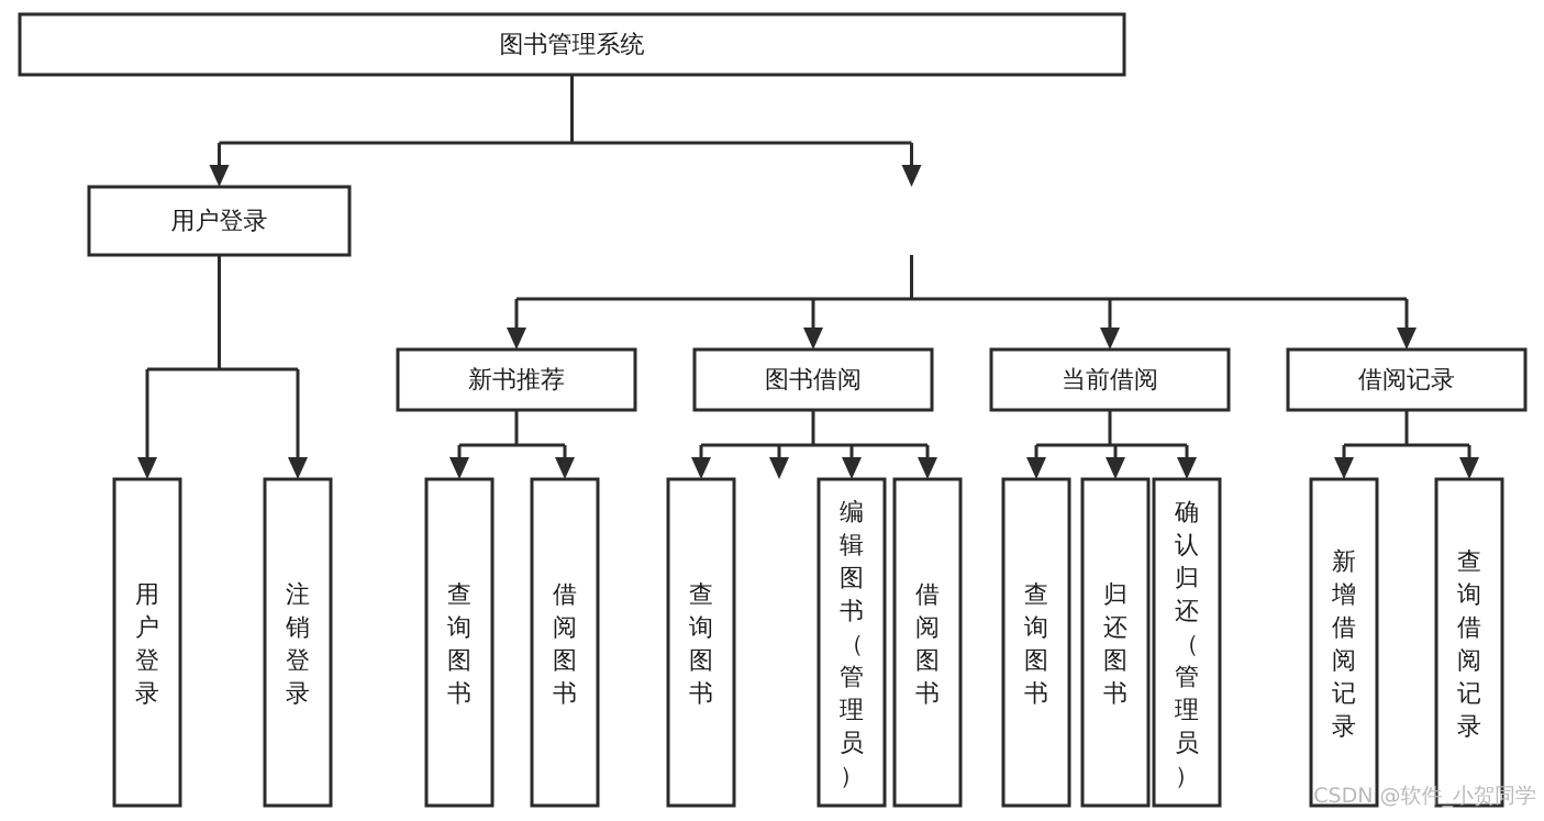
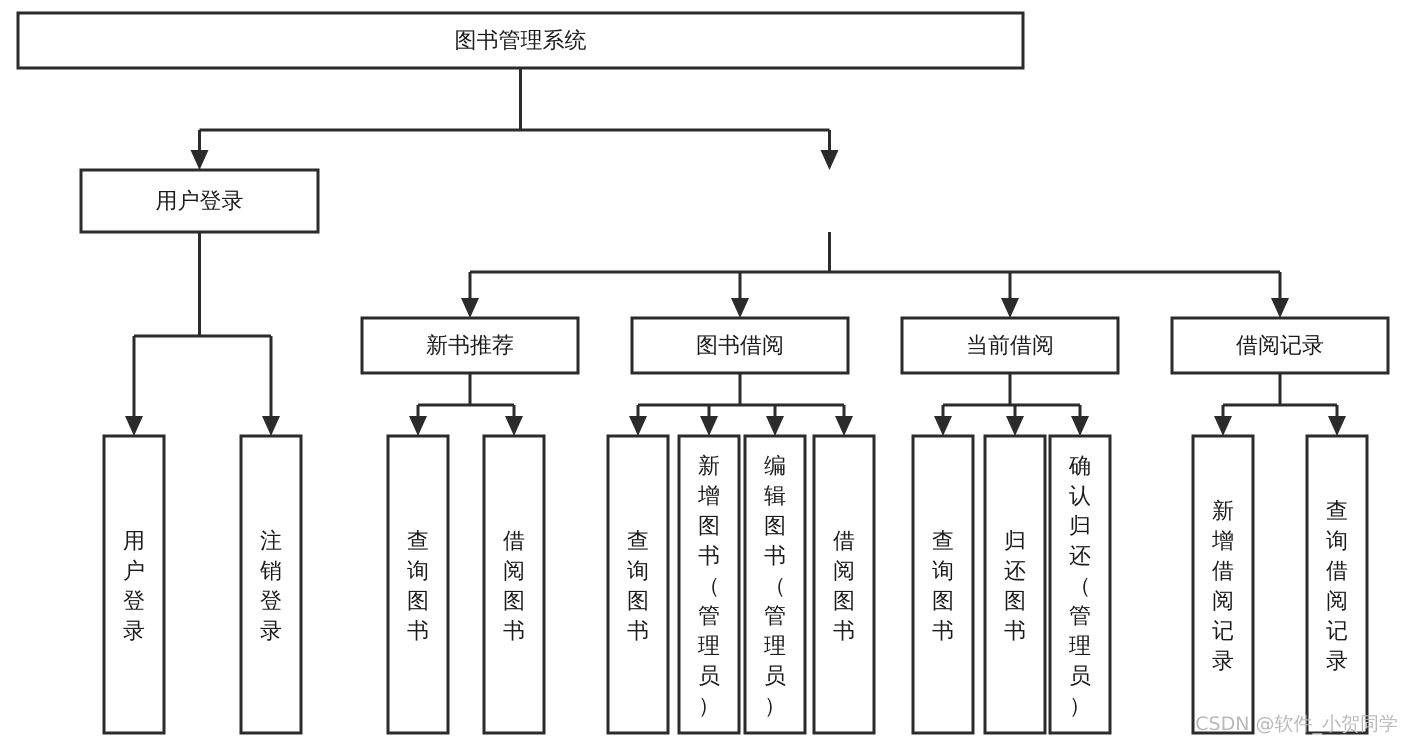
  图书管理系统
  用户登录
  新书推荐
  图书借阅
  当前借阅
  借阅记录
  用户登录
  注销登录
  查询图书
  借阅图书
  查询图书
+ 新增图书（管理员）
  编辑图书（管理员）
  借阅图书
  查询图书
  归还图书
  确认归还（管理员）
  新增借阅记录
  查询借阅记录
  CSDN @软件_小贺同学
